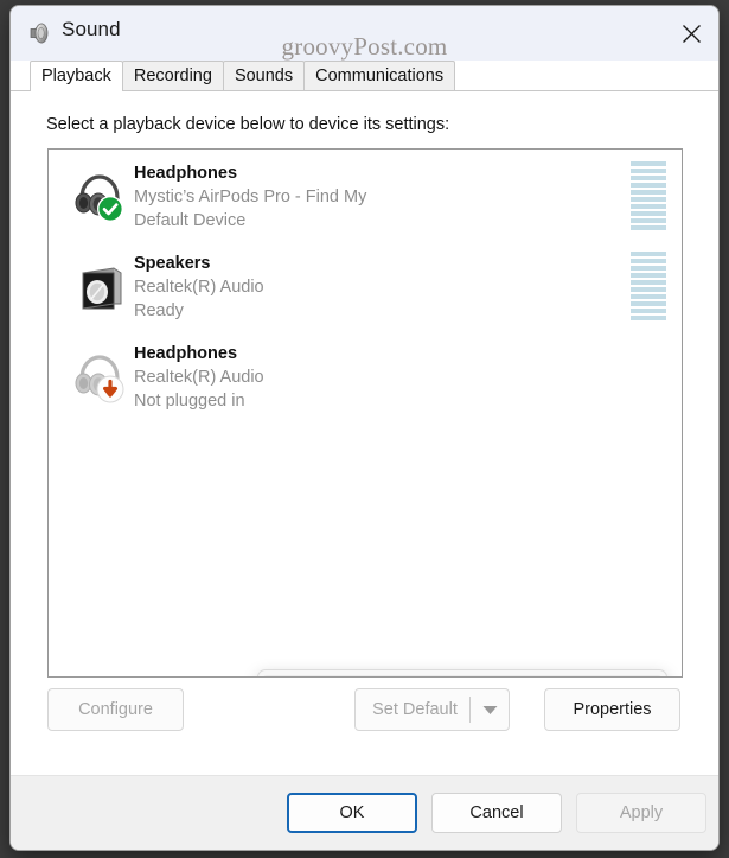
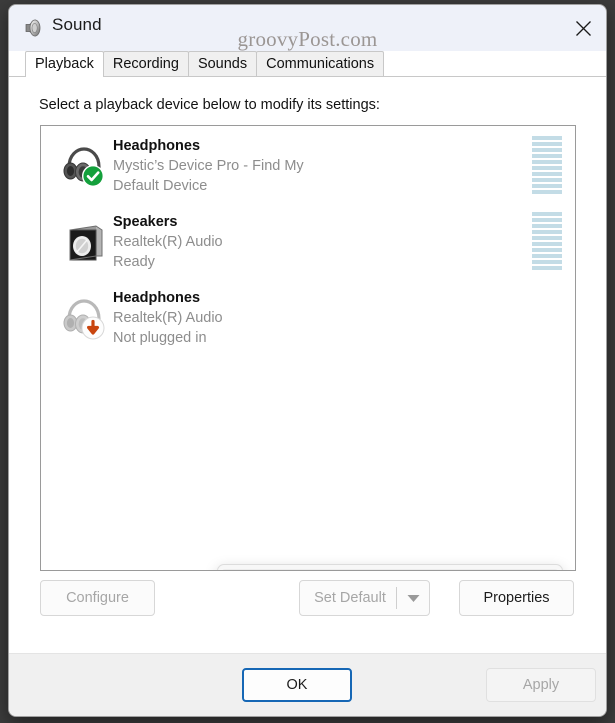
  Sound
  groovyPost.com
  Playback
  Recording
  Sounds
  Communications
- Select a playback device below to device its settings:
+ Select a playback device below to modify its settings:
  Headphones
- Mystic’s AirPods Pro - Find My
+ Mystic’s Device Pro - Find My
  Default Device
  Speakers
  Realtek(R) Audio
  Ready
  Headphones
  Realtek(R) Audio
  Not plugged in
  Configure
  Set Default
  Properties
  OK
- Cancel
  Apply
